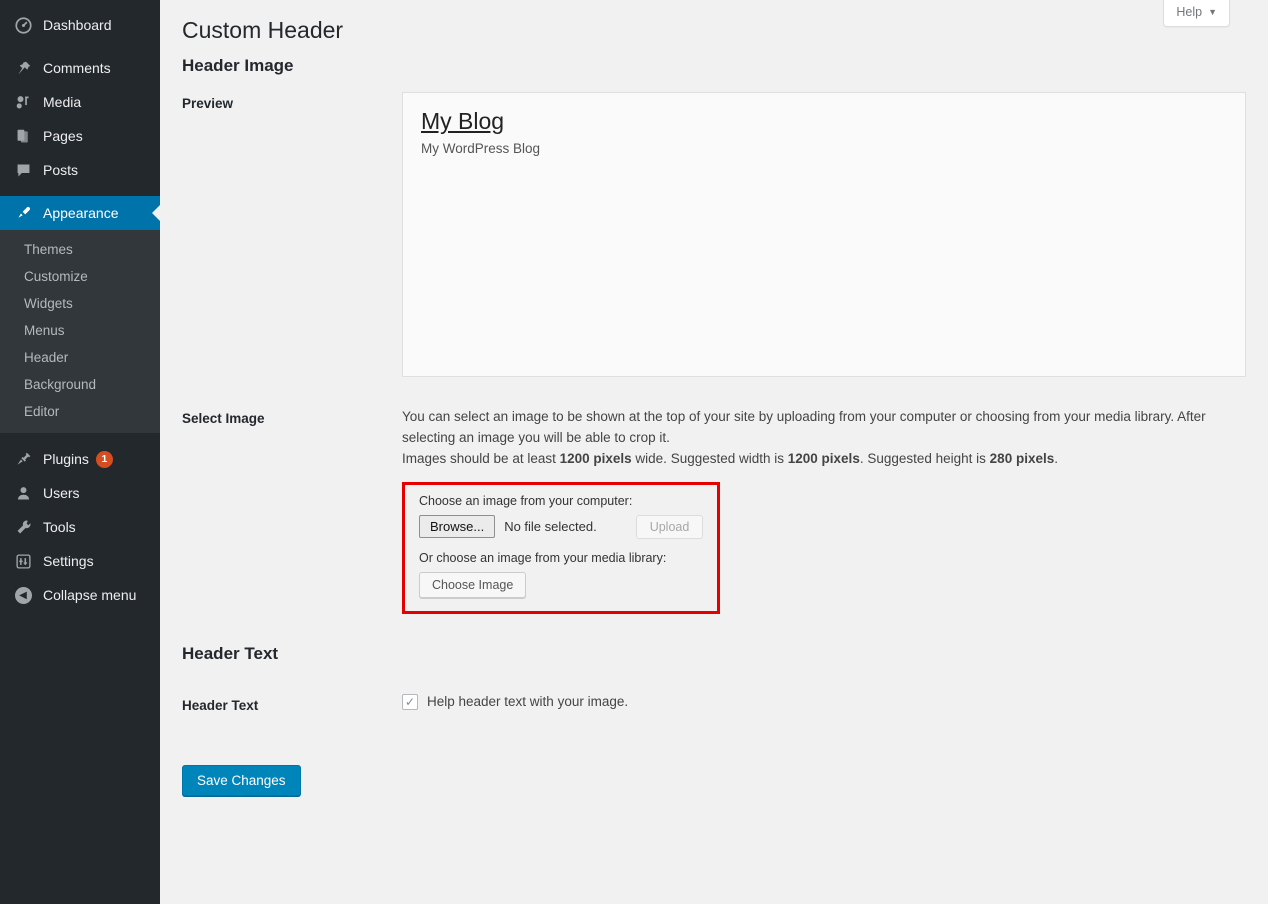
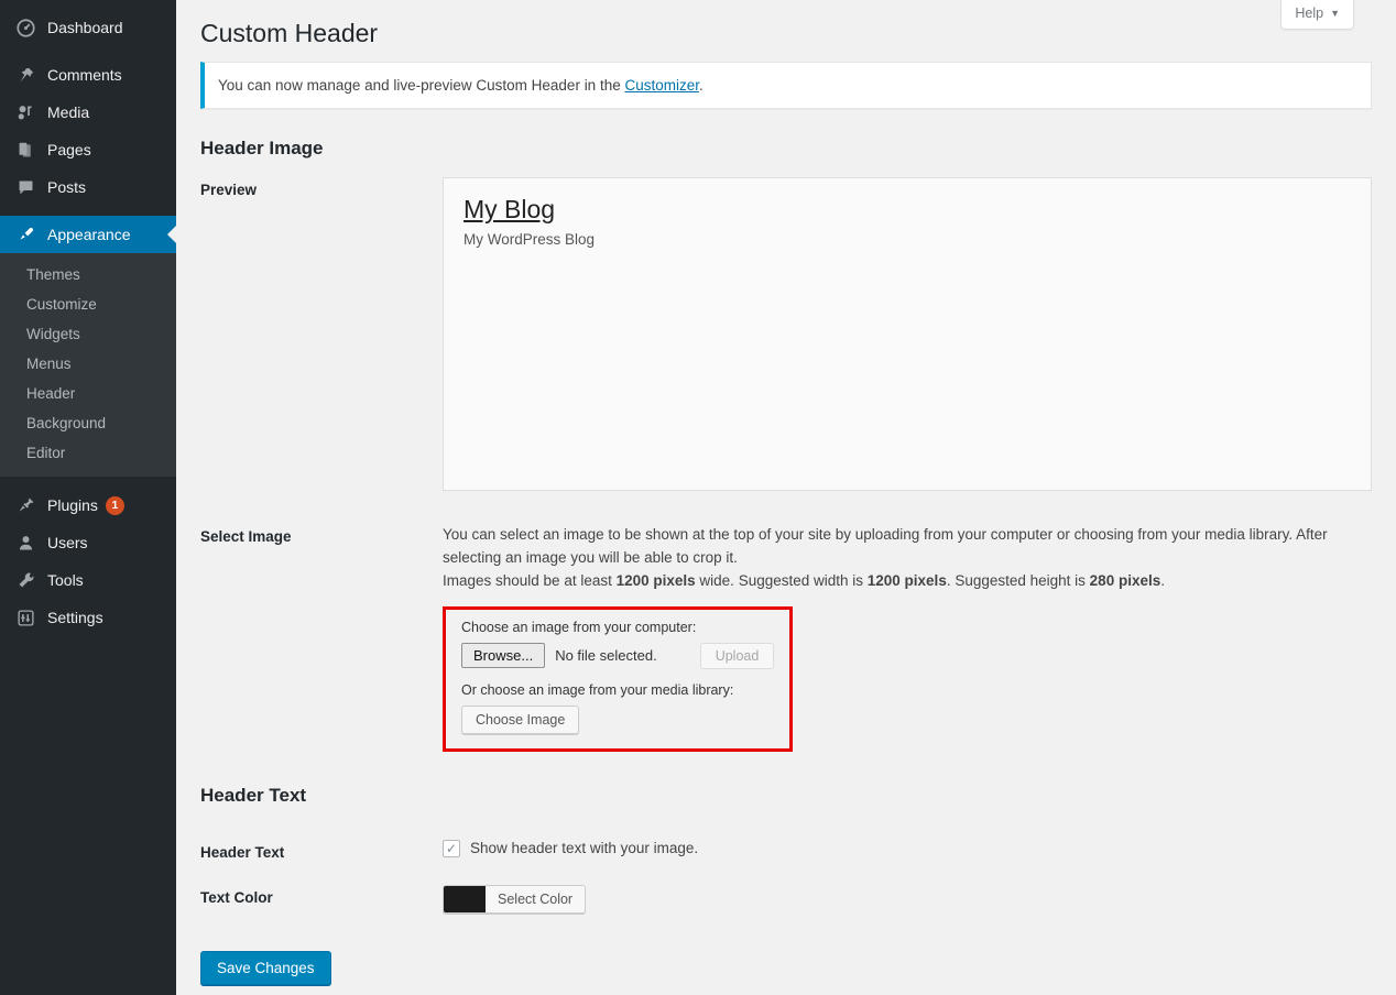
  Dashboard
  Comments
  Media
  Pages
  Posts
  Appearance
  Themes
  Customize
  Widgets
  Menus
  Header
  Background
  Editor
  Plugins
  1
  Users
  Tools
  Settings
- ◀
- Collapse menu
  Help
  ▼
  Custom Header
+ You can now manage and live-preview Custom Header in the Customizer.
  Header Image
  Preview
  My Blog
  My WordPress Blog
  Select Image
  You can select an image to be shown at the top of your site by uploading from your computer or choosing from your media library. After selecting an image you will be able to crop it.
  Images should be at least 1200 pixels wide. Suggested width is 1200 pixels. Suggested height is 280 pixels.
  Choose an image from your computer:
  Browse...
  No file selected.
  Upload
  Or choose an image from your media library:
  Choose Image
  Header Text
  Header Text
  ✓
- Help header text with your image.
+ Show header text with your image.
+ Text Color
+ Select Color
  Save Changes
